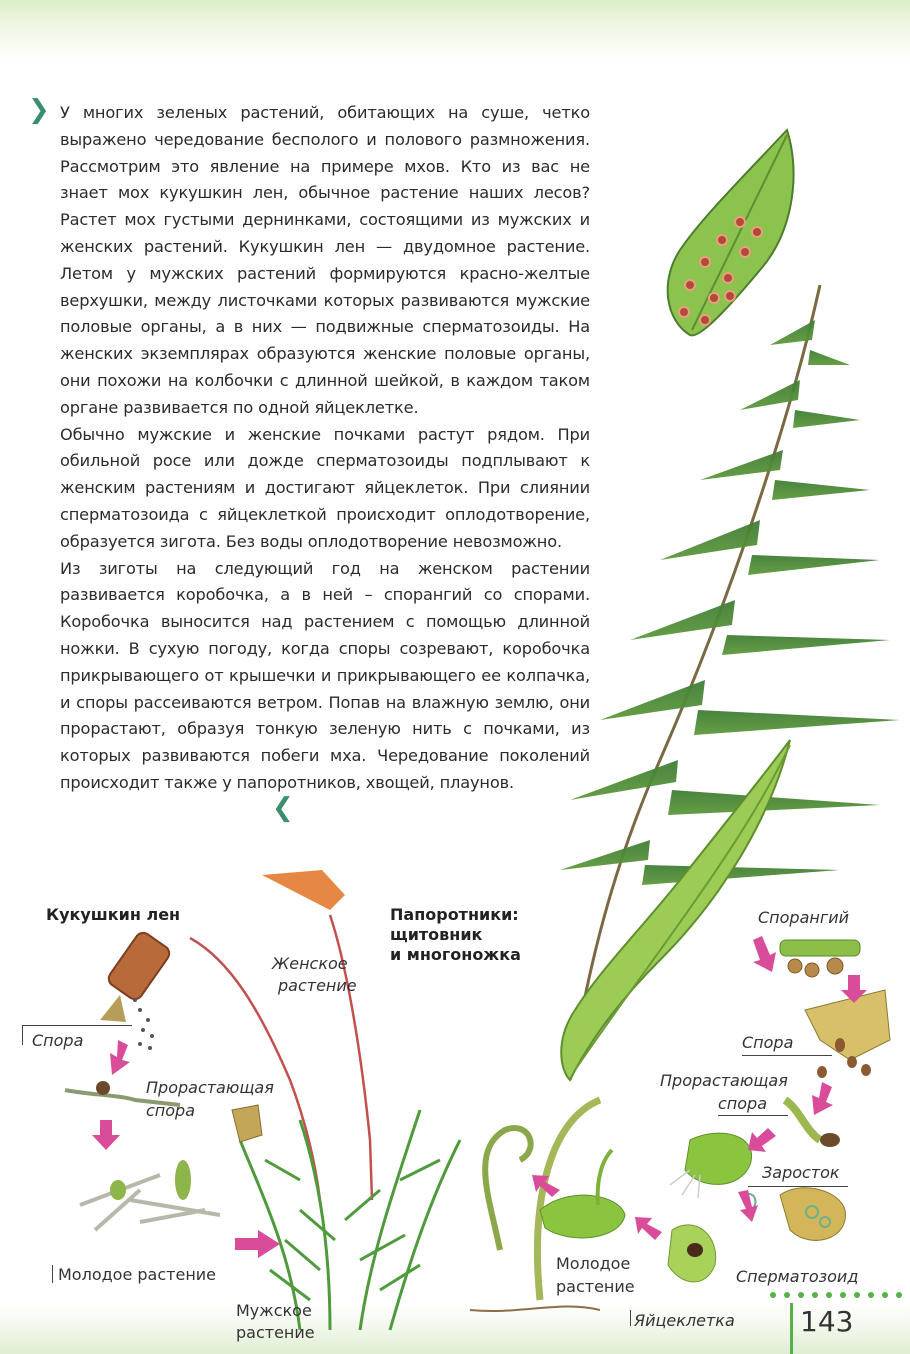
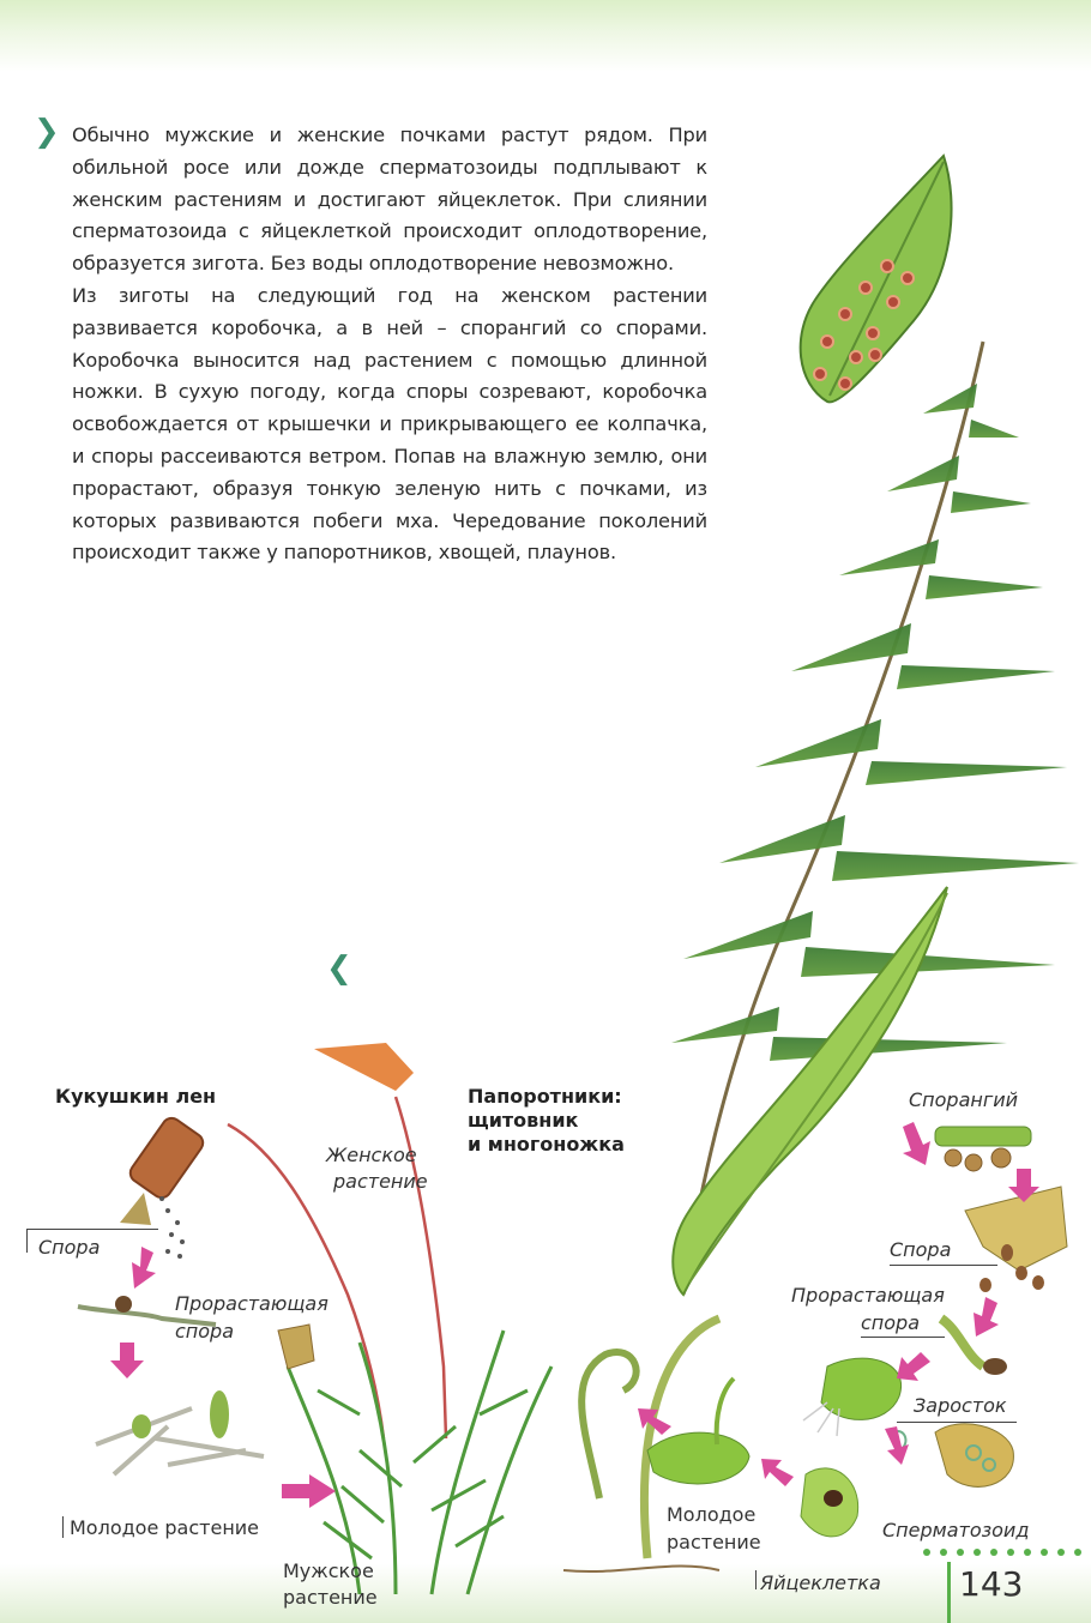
  ❯
- У многих зеленых растений, обитающих на суше, четко выражено чередование бесполого и полового размножения. Рассмотрим это явление на примере мхов. Кто из вас не знает мох кукушкин лен, обычное растение наших лесов? Растет мох густыми дернинками, состоящими из мужских и женских растений. Кукушкин лен — двудомное растение. Летом у мужских растений формируются красно-желтые верхушки, между листочками которых развиваются мужские половые органы, а в них — подвижные сперматозоиды. На женских экземплярах образуются женские половые органы, они похожи на колбочки с длинной шейкой, в каждом таком органе развивается по одной яйцеклетке.
  Обычно мужские и женские почками растут рядом. При обильной росе или дожде сперматозоиды подплывают к женским растениям и достигают яйцеклеток. При слиянии сперматозоида с яйцеклеткой происходит оплодотворение, образуется зигота. Без воды оплодотворение невозможно.
- Из зиготы на следующий год на женском растении развивается коробочка, а в ней – спорангий со спорами. Коробочка выносится над растением с помощью длинной ножки. В сухую погоду, когда споры созревают, коробочка прикрывающего от крышечки и прикрывающего ее колпачка, и споры рассеиваются ветром. Попав на влажную землю, они прорастают, образуя тонкую зеленую нить с почками, из которых развиваются побеги мха. Чередование поколений происходит также у папоротников, хвощей, плаунов.
+ Из зиготы на следующий год на женском растении развивается коробочка, а в ней – спорангий со спорами. Коробочка выносится над растением с помощью длинной ножки. В сухую погоду, когда споры созревают, коробочка освобождается от крышечки и прикрывающего ее колпачка, и споры рассеиваются ветром. Попав на влажную землю, они прорастают, образуя тонкую зеленую нить с почками, из которых развиваются побеги мха. Чередование поколений происходит также у папоротников, хвощей, плаунов.
  ❮
  Кукушкин лен
  Женское
  растение
  Спора
  Прорастающая
  спора
  Молодое растение
  Мужское
  растение
  Папоротники:
  щитовник
  и многоножка
  Спорангий
  Спора
  Прорастающая
  спора
  Заросток
  Молодое
  растение
  Сперматозоид
  Яйцеклетка
  143
